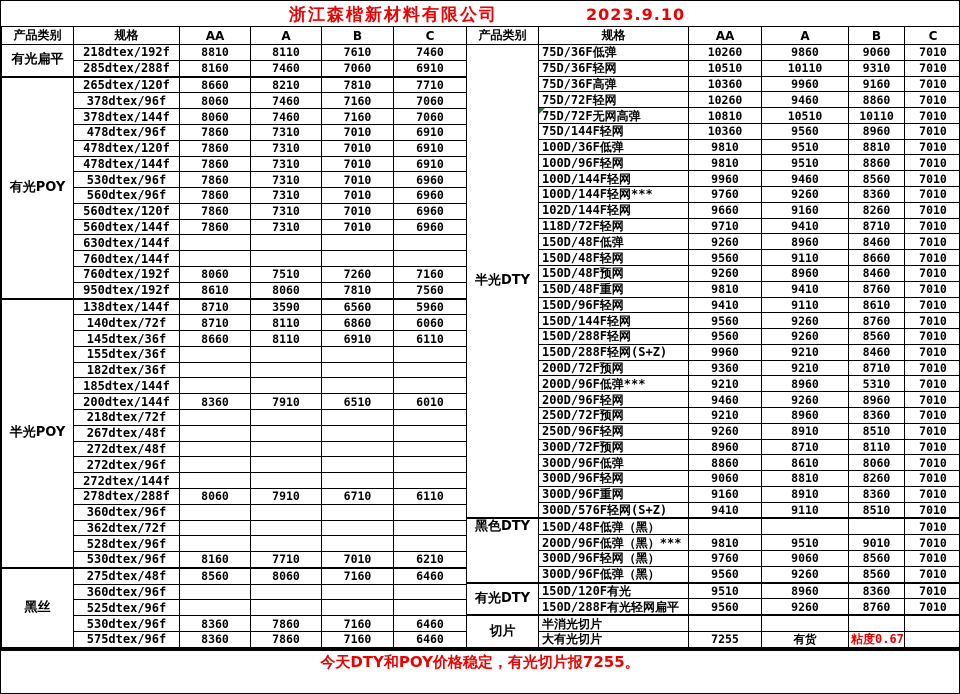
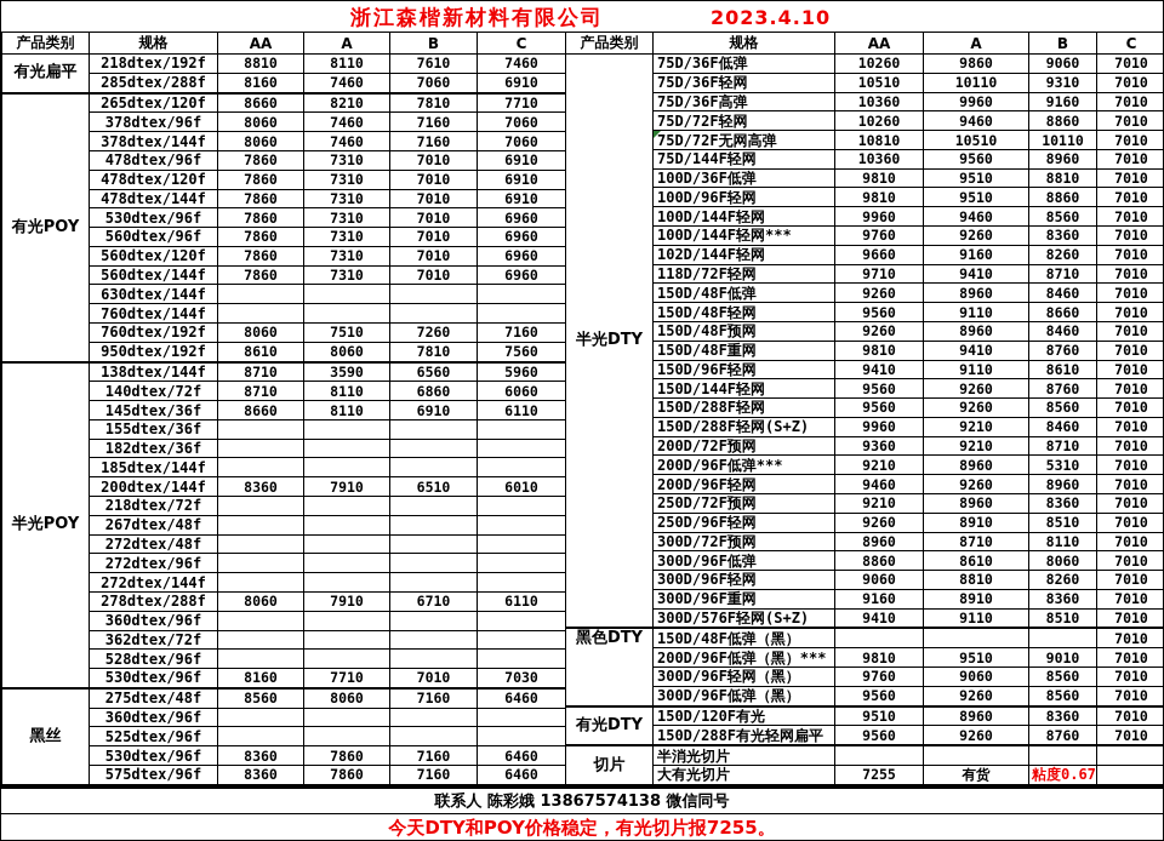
  浙江森楷新材料有限公司
- 2023.9.10
+ 2023.4.10
  产品类别	规格	AA	A	B	C
  有光扁平	218dtex/192f	8810	8110	7610	7460
  285dtex/288f	8160	7460	7060	6910
  有光POY	265dtex/120f	8660	8210	7810	7710
  378dtex/96f	8060	7460	7160	7060
  378dtex/144f	8060	7460	7160	7060
  478dtex/96f	7860	7310	7010	6910
  478dtex/120f	7860	7310	7010	6910
  478dtex/144f	7860	7310	7010	6910
  530dtex/96f	7860	7310	7010	6960
  560dtex/96f	7860	7310	7010	6960
  560dtex/120f	7860	7310	7010	6960
  560dtex/144f	7860	7310	7010	6960
  630dtex/144f
  760dtex/144f
  760dtex/192f	8060	7510	7260	7160
  950dtex/192f	8610	8060	7810	7560
  半光POY	138dtex/144f	8710	3590	6560	5960
  140dtex/72f	8710	8110	6860	6060
  145dtex/36f	8660	8110	6910	6110
  155dtex/36f
  182dtex/36f
  185dtex/144f
  200dtex/144f	8360	7910	6510	6010
  218dtex/72f
  267dtex/48f
  272dtex/48f
  272dtex/96f
  272dtex/144f
  278dtex/288f	8060	7910	6710	6110
  360dtex/96f
  362dtex/72f
  528dtex/96f
- 530dtex/96f	8160	7710	7010	6210
+ 530dtex/96f	8160	7710	7010	7030
  黑丝	275dtex/48f	8560	8060	7160	6460
  360dtex/96f
  525dtex/96f
  530dtex/96f	8360	7860	7160	6460
  575dtex/96f	8360	7860	7160	6460
  产品类别	规格	AA	A	B	C
  半光DTY	75D/36F低弹	10260	9860	9060	7010
  75D/36F轻网	10510	10110	9310	7010
  75D/36F高弹	10360	9960	9160	7010
  75D/72F轻网	10260	9460	8860	7010
  75D/72F无网高弹	10810	10510	10110	7010
  75D/144F轻网	10360	9560	8960	7010
  100D/36F低弹	9810	9510	8810	7010
  100D/96F轻网	9810	9510	8860	7010
  100D/144F轻网	9960	9460	8560	7010
  100D/144F轻网***	9760	9260	8360	7010
  102D/144F轻网	9660	9160	8260	7010
  118D/72F轻网	9710	9410	8710	7010
  150D/48F低弹	9260	8960	8460	7010
  150D/48F轻网	9560	9110	8660	7010
  150D/48F预网	9260	8960	8460	7010
  150D/48F重网	9810	9410	8760	7010
  150D/96F轻网	9410	9110	8610	7010
  150D/144F轻网	9560	9260	8760	7010
  150D/288F轻网	9560	9260	8560	7010
  150D/288F轻网(S+Z)	9960	9210	8460	7010
  200D/72F预网	9360	9210	8710	7010
  200D/96F低弹***	9210	8960	5310	7010
  200D/96F轻网	9460	9260	8960	7010
  250D/72F预网	9210	8960	8360	7010
  250D/96F轻网	9260	8910	8510	7010
  300D/72F预网	8960	8710	8110	7010
  300D/96F低弹	8860	8610	8060	7010
  300D/96F轻网	9060	8810	8260	7010
  300D/96F重网	9160	8910	8360	7010
  300D/576F轻网(S+Z)	9410	9110	8510	7010
  黑色DTY	150D/48F低弹（黑）				7010
  200D/96F低弹（黑）***	9810	9510	9010	7010
  300D/96F轻网（黑）	9760	9060	8560	7010
  300D/96F低弹（黑）	9560	9260	8560	7010
  有光DTY	150D/120F有光	9510	8960	8360	7010
  150D/288F有光轻网扁平	9560	9260	8760	7010
  切片	半消光切片
  大有光切片	7255	有货	粘度0.67
+ 联系人 陈彩娥 13867574138 微信同号
  今天DTY和POY价格稳定，有光切片报7255。
